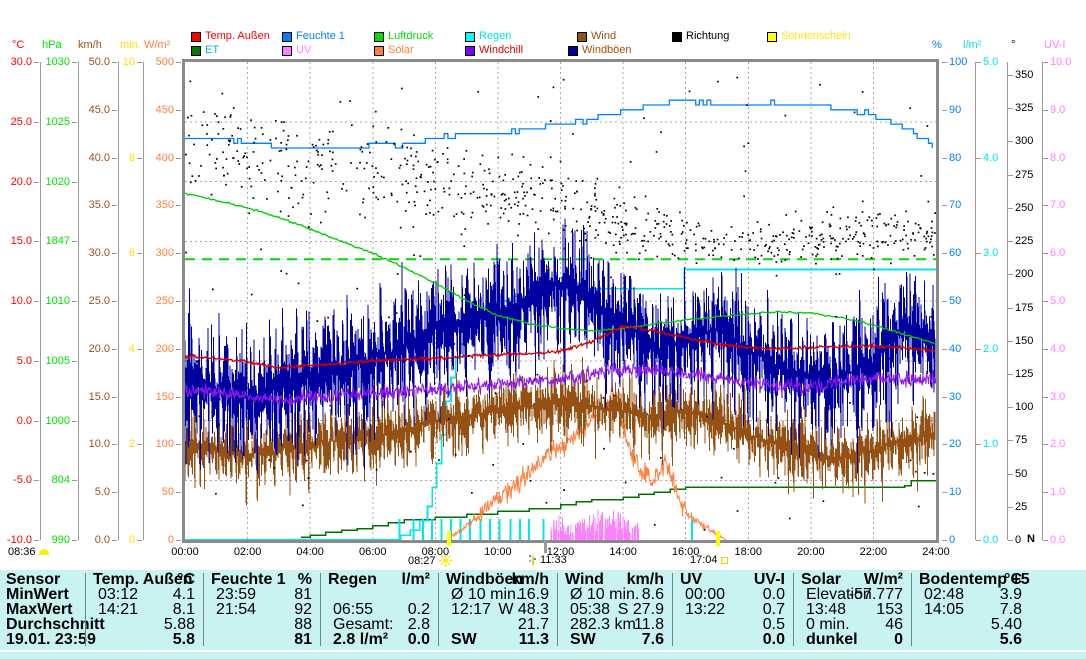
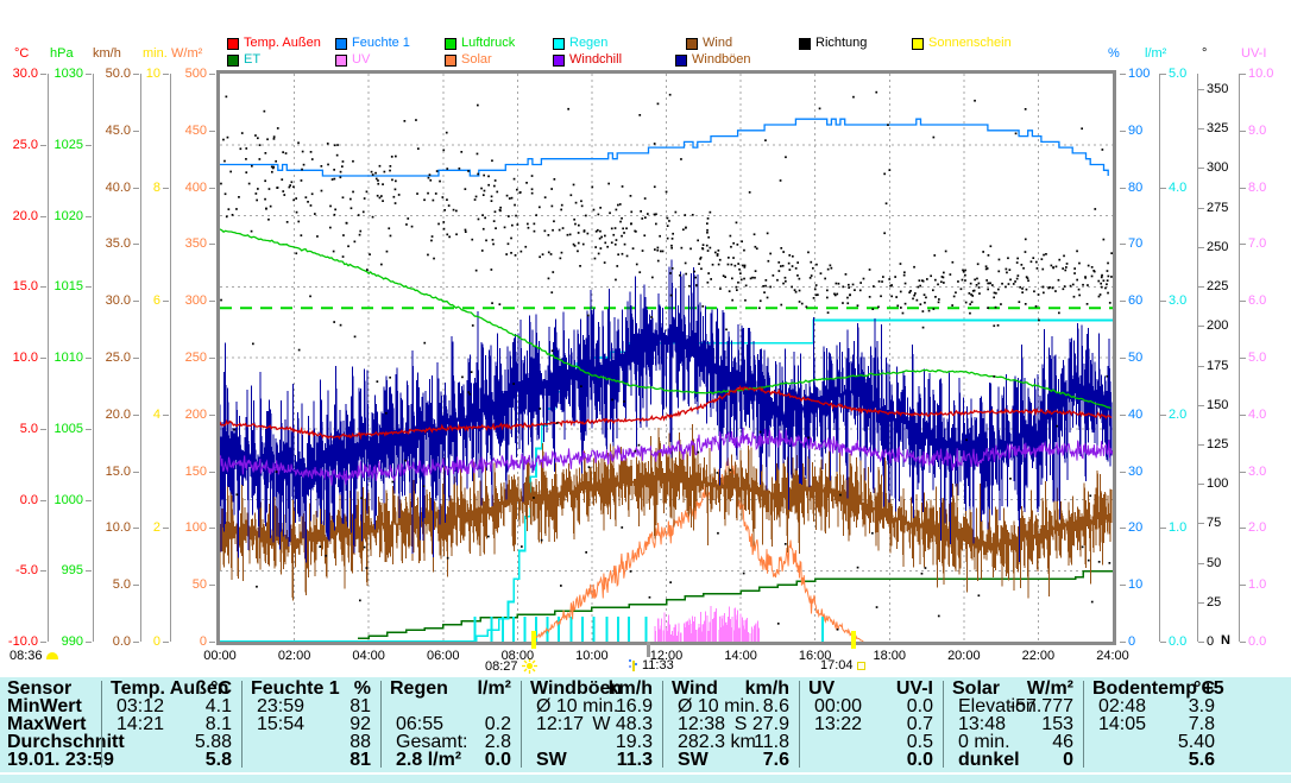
  08:36
  08:27
  11:33
  17:04
  Temp. Außen
  Feuchte 1
  Luftdruck
  Regen
  Wind
  Richtung
  Sonnenschein
  ET
  UV
  Solar
  Windchill
  Windböen
  °C
  30.0
  25.0
  20.0
  15.0
  10.0
  5.0
  0.0
  -5.0
  -10.0
  hPa
  1030
  1025
  1020
- 1847
+ 1015
  1010
  1005
  1000
- 804
+ 995
  990
  km/h
  50.0
  45.0
  40.0
  35.0
  30.0
  25.0
  20.0
  15.0
  10.0
  5.0
  0.0
  min.
  10
  8
  6
  4
  2
  0
  W/m²
  500
  450
  400
  350
  300
  250
  200
  150
  100
  50
  0
  %
  100
  90
  80
  70
  60
  50
  40
  30
  20
  10
  0
  l/m²
  5.0
  4.0
  3.0
  2.0
  1.0
  0.0
  °
  350
  325
  300
  275
  250
  225
  200
  175
  150
  125
  100
  75
  50
  25
  0
  N
  UV-I
  10.0
  9.0
  8.0
  7.0
  6.0
  5.0
  4.0
  3.0
  2.0
  1.0
  0.0
  00:00
  02:00
  04:00
  06:00
  08:00
  10:00
  12:00
  14:00
  16:00
  18:00
  20:00
  22:00
  24:00
  Sensor
  MinWert
  MaxWert
  Durchschitt
  19.01. 23:59
  Temp. Außen
  °C
  03:12
  4.1
  14:21
  8.1
  5.88
  5.8
  Feuchte 1
  %
  23:59
  81
- 21:54
+ 15:54
  92
  88
  81
  Regen
  l/m²
  06:55
  0.2
  Gesamt:
  2.8
  2.8 l/m²
  0.0
  Windböen
  km/h
  Ø 10 min.
  16.9
  12:17
  W 48.3
- 21.7
+ 19.3
  SW
  11.3
  Wind
  km/h
  Ø 10 min.
  8.6
- 05:38
+ 12:38
  S 27.9
  282.3 km
  11.8
  SW
  7.6
  UV
  UV-I
  00:00
  0.0
  13:22
  0.7
  0.5
  0.0
  Solar
  W/m²
  Elevation
  -57.777
  13:48
  153
  0 min.
  46
  dunkel
  0
  Bodentemp +5
  °C
  02:48
  3.9
  14:05
  7.8
  5.40
  5.6
